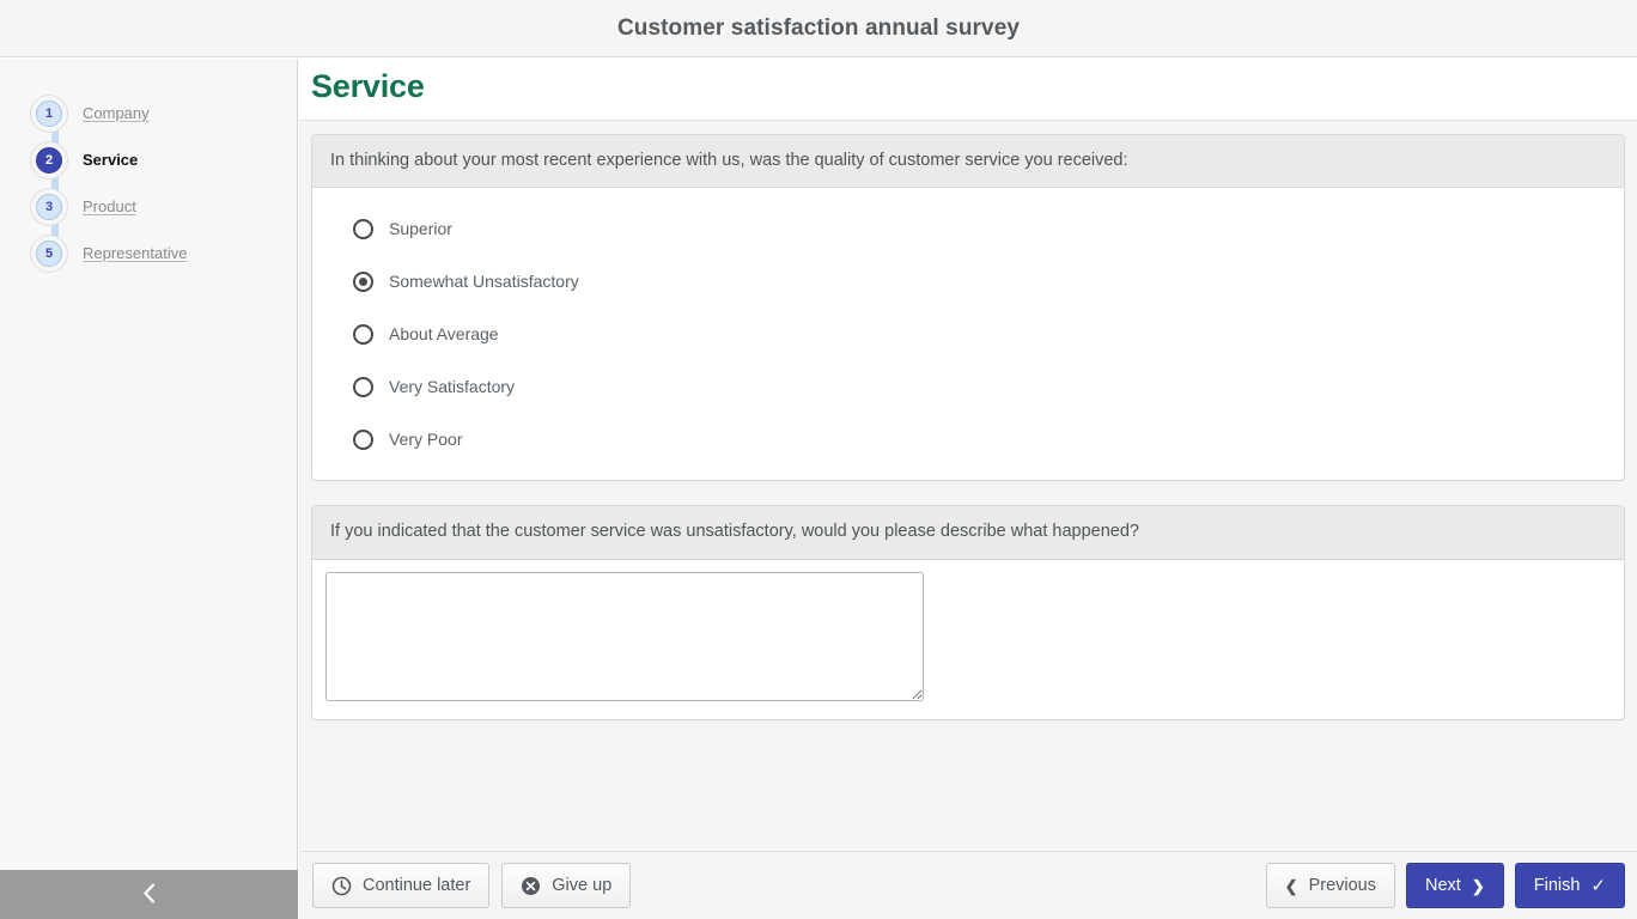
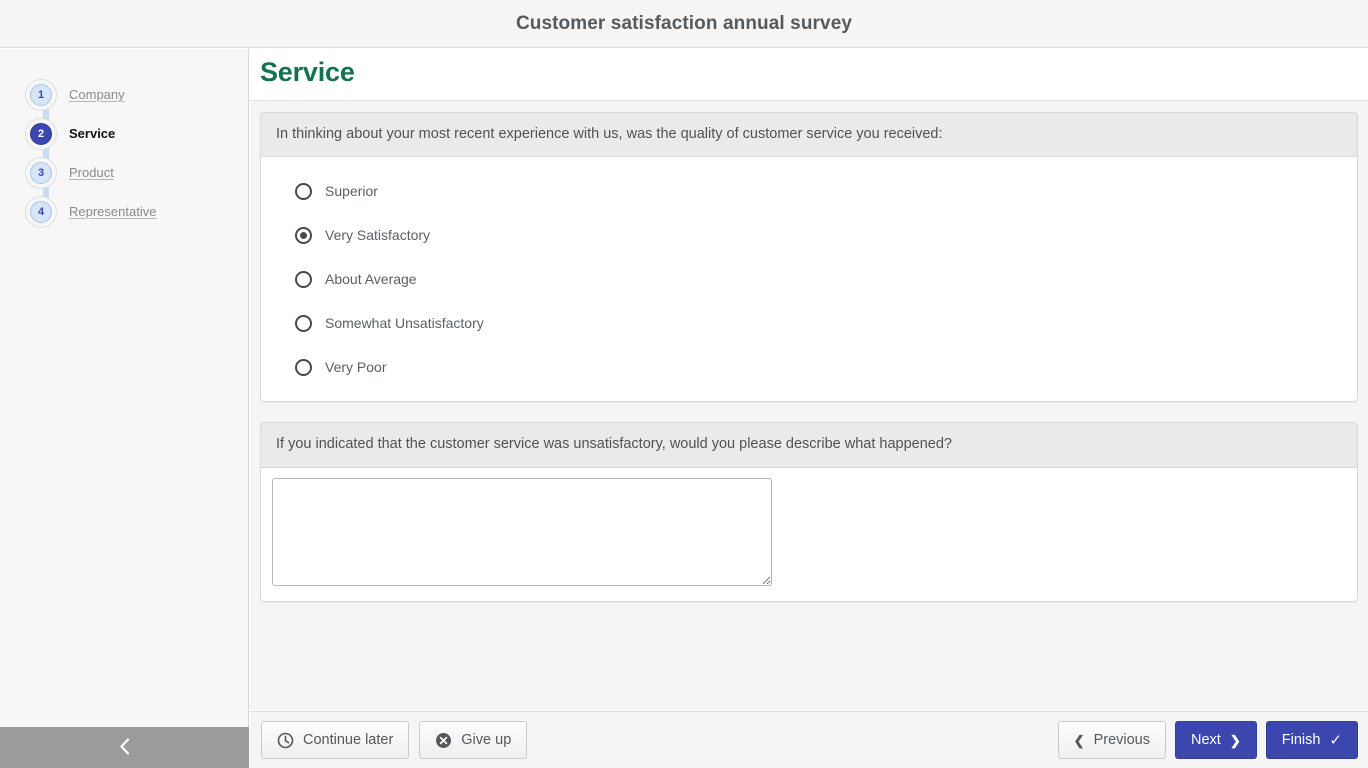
  Customer satisfaction annual survey
  1
  Company
  2
  Service
  3
  Product
- 5
+ 4
  Representative
  Service
  In thinking about your most recent experience with us, was the quality of customer service you received:
  Superior
- Somewhat Unsatisfactory
+ Very Satisfactory
  About Average
- Very Satisfactory
+ Somewhat Unsatisfactory
  Very Poor
  If you indicated that the customer service was unsatisfactory, would you please describe what happened?
  Continue later
  Give up
  ❮
  Previous
  Next
  ❯
  Finish
  ✓
